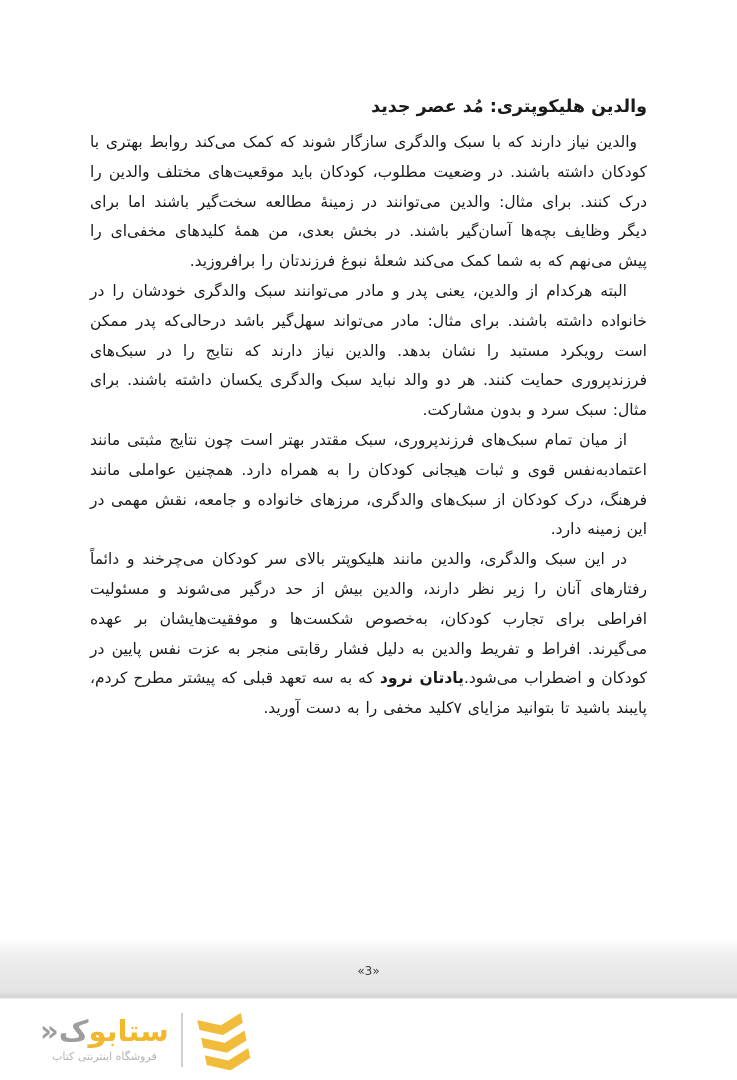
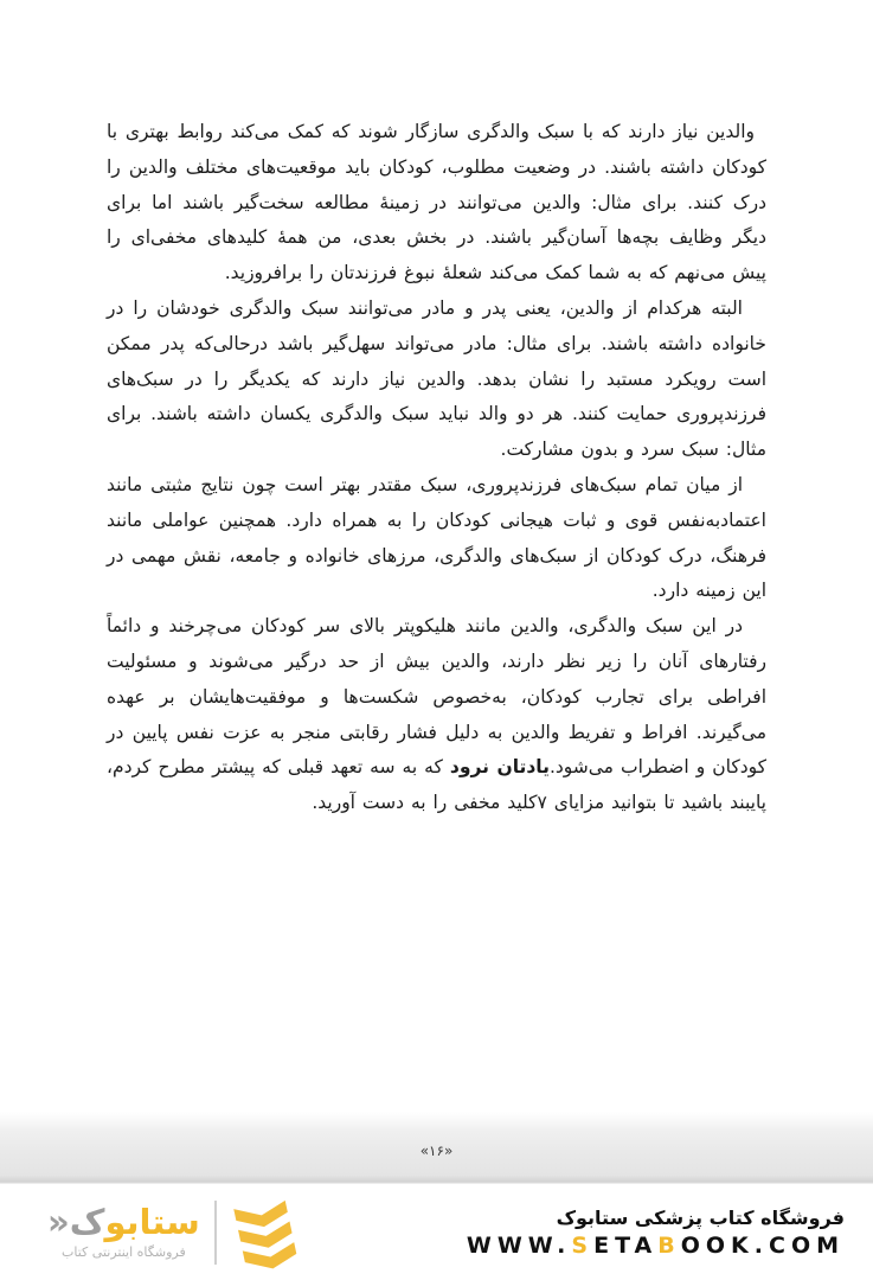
- والدین هلیکوپتری: مُد عصر جدید
  والدین نیاز دارند که با سبک والدگری سازگار شوند که کمک می‌کند روابط بهتری با کودکان داشته باشند. در وضعیت مطلوب، کودکان باید موقعیت‌های مختلف والدین را درک کنند. برای مثال: والدین می‌توانند در زمینهٔ مطالعه سخت‌گیر باشند اما برای دیگر وظایف بچه‌ها آسان‌گیر باشند. در بخش بعدی، من همهٔ کلیدهای مخفی‌ای را پیش می‌نهم که به شما کمک می‌کند شعلهٔ نبوغ فرزندتان را برافروزید.
- البته هرکدام از والدین، یعنی پدر و مادر می‌توانند سبک والدگری خودشان را در خانواده داشته باشند. برای مثال: مادر می‌تواند سهل‌گیر باشد درحالی‌که پدر ممکن است رویکرد مستبد را نشان بدهد. والدین نیاز دارند که نتایج را در سبک‌های فرزندپروری حمایت کنند. هر دو والد نباید سبک والدگری یکسان داشته باشند. برای مثال: سبک سرد و بدون مشارکت.
+ البته هرکدام از والدین، یعنی پدر و مادر می‌توانند سبک والدگری خودشان را در خانواده داشته باشند. برای مثال: مادر می‌تواند سهل‌گیر باشد درحالی‌که پدر ممکن است رویکرد مستبد را نشان بدهد. والدین نیاز دارند که یکدیگر را در سبک‌های فرزندپروری حمایت کنند. هر دو والد نباید سبک والدگری یکسان داشته باشند. برای مثال: سبک سرد و بدون مشارکت.
  از میان تمام سبک‌های فرزندپروری، سبک مقتدر بهتر است چون نتایج مثبتی مانند اعتمادبه‌نفس قوی و ثبات هیجانی کودکان را به همراه دارد. همچنین عواملی مانند فرهنگ، درک کودکان از سبک‌های والدگری، مرزهای خانواده و جامعه، نقش مهمی در این زمینه دارد.
  در این سبک والدگری، والدین مانند هلیکوپتر بالای سر کودکان می‌چرخند و دائماً رفتارهای آنان را زیر نظر دارند، والدین بیش از حد درگیر می‌شوند و مسئولیت افراطی برای تجارب کودکان، به‌خصوص شکست‌ها و موفقیت‌هایشان بر عهده می‌گیرند. افراط و تفریط والدین به دلیل فشار رقابتی منجر به عزت نفس پایین در کودکان و اضطراب می‌شود.یادتان نرود که به سه تعهد قبلی که پیشتر مطرح کردم، پایبند باشید تا بتوانید مزایای ۷کلید مخفی را به دست آورید.
- «3»
+ «۱۶»
  ستابوک«
  فروشگاه اینترنتی کتاب
+ فروشگاه کتاب پزشکی ستابوک
+ WWW.SETABOOK.COM
